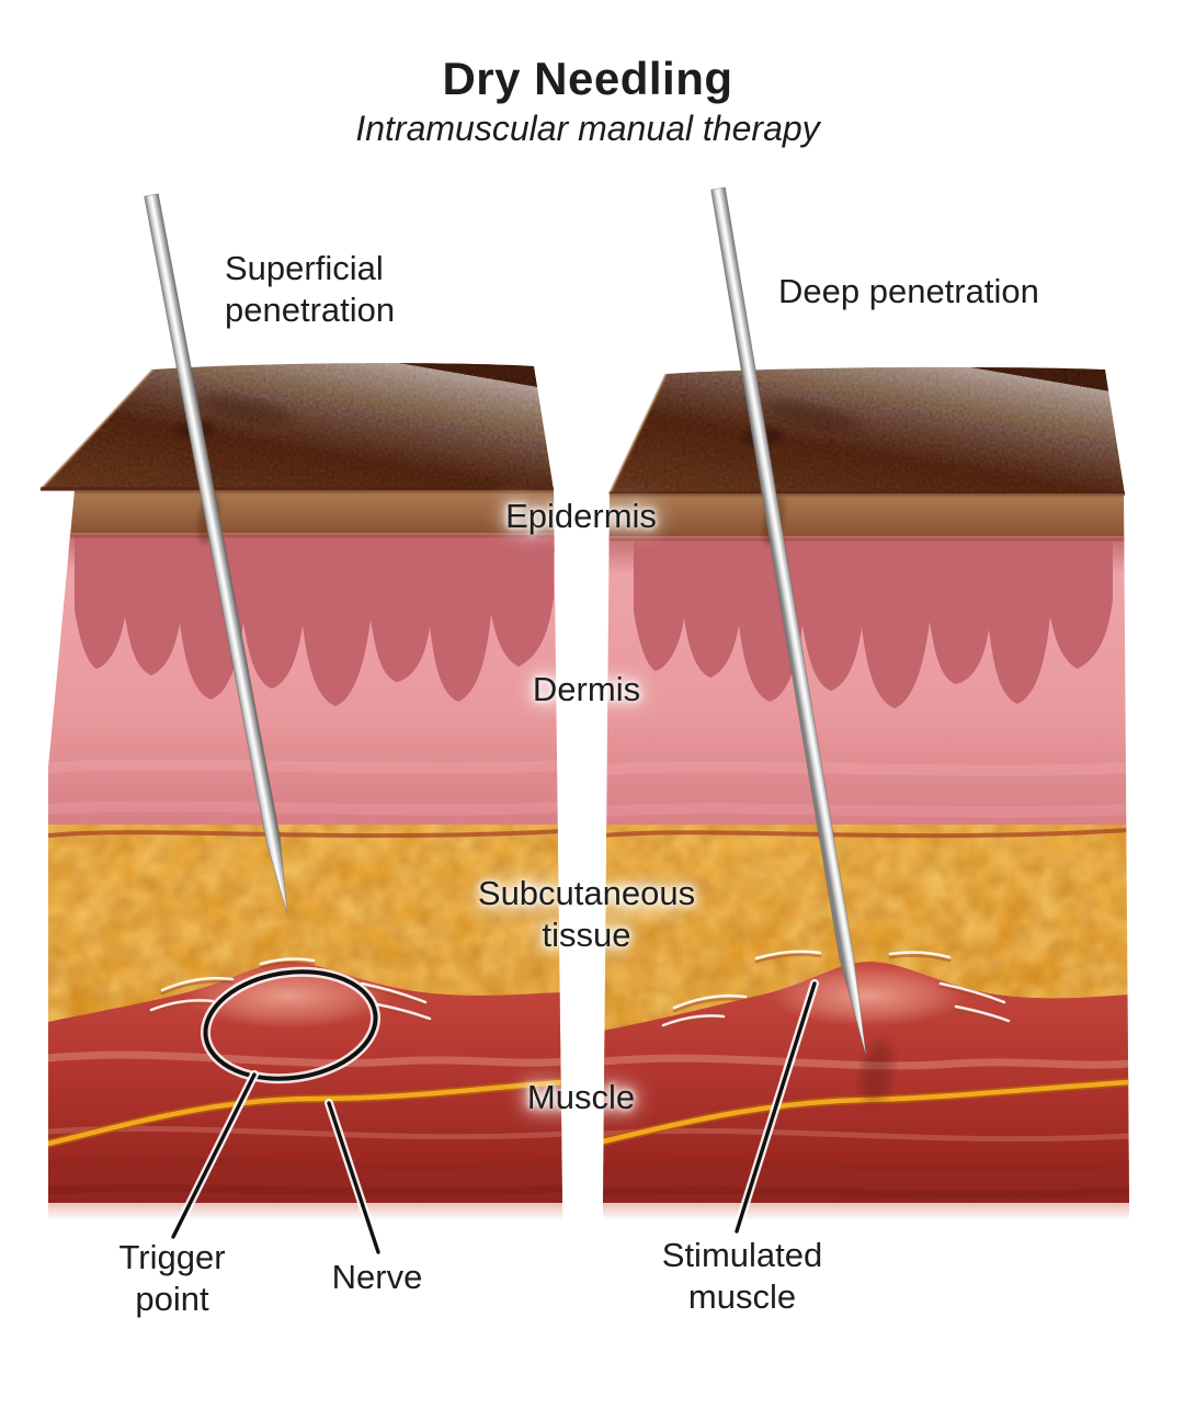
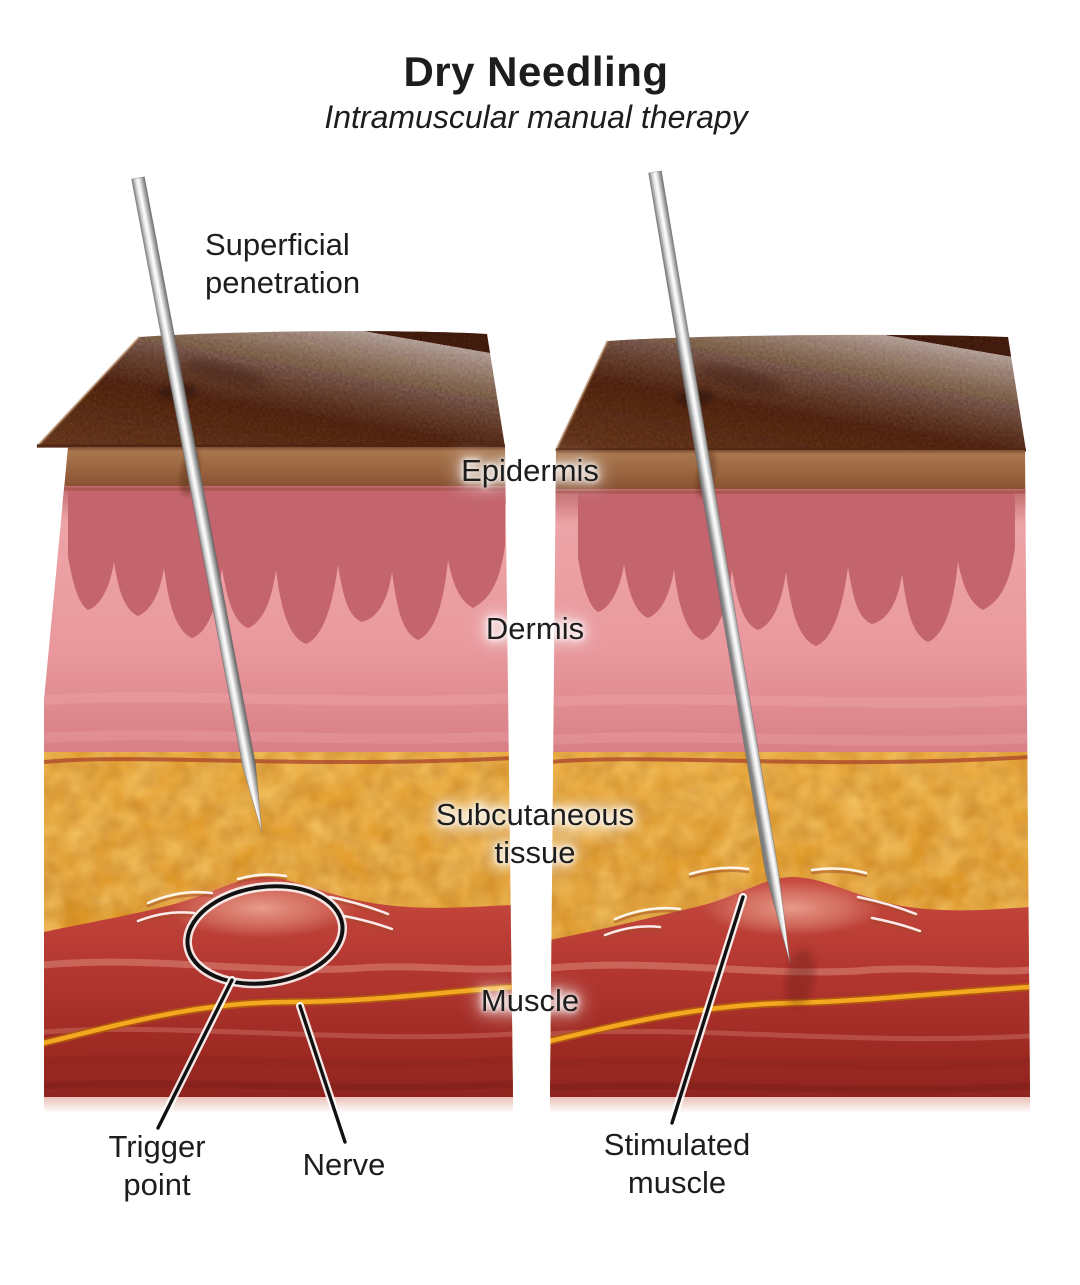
  Dry Needling
  Intramuscular manual therapy
  Superficial
  penetration
- Deep penetration
  Epidermis
  Dermis
  Subcutaneous
  tissue
  Muscle
  Trigger
  point
  Nerve
  Stimulated
  muscle
